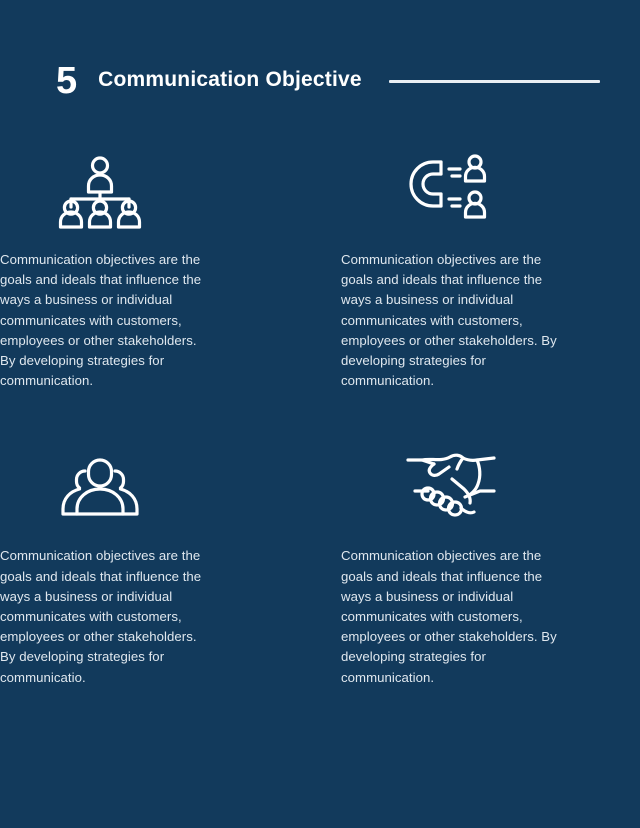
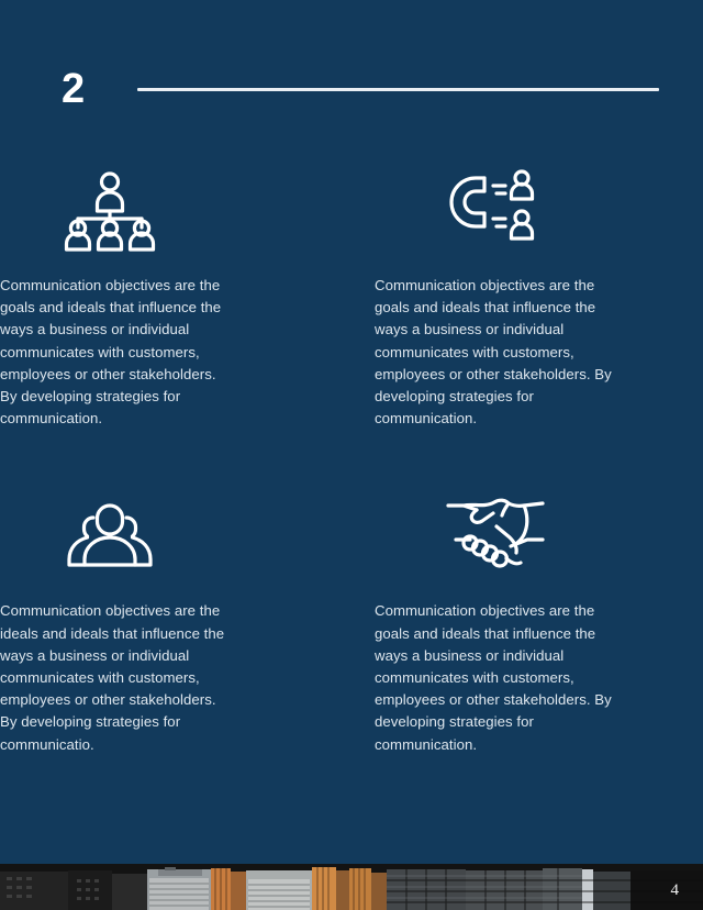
- 5
+ 2
- Communication Objective
  Communication objectives are the goals and ideals that influence the ways a business or individual communicates with customers, employees or other stakeholders. By developing strategies for communication.
  Communication objectives are the goals and ideals that influence the ways a business or individual communicates with customers, employees or other stakeholders. By developing strategies for communication.
- Communication objectives are the goals and ideals that influence the ways a business or individual communicates with customers, employees or other stakeholders. By developing strategies for communicatio.
+ Communication objectives are the ideals and ideals that influence the ways a business or individual communicates with customers, employees or other stakeholders. By developing strategies for communicatio.
  Communication objectives are the goals and ideals that influence the ways a business or individual communicates with customers, employees or other stakeholders. By developing strategies for communication.
+ 4
